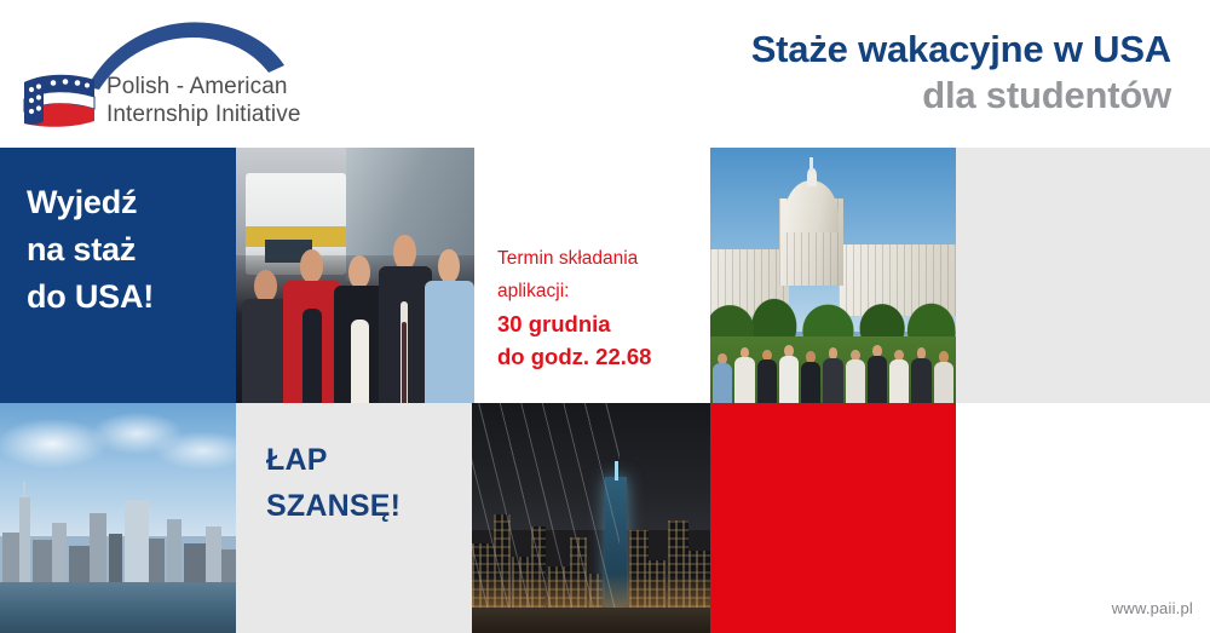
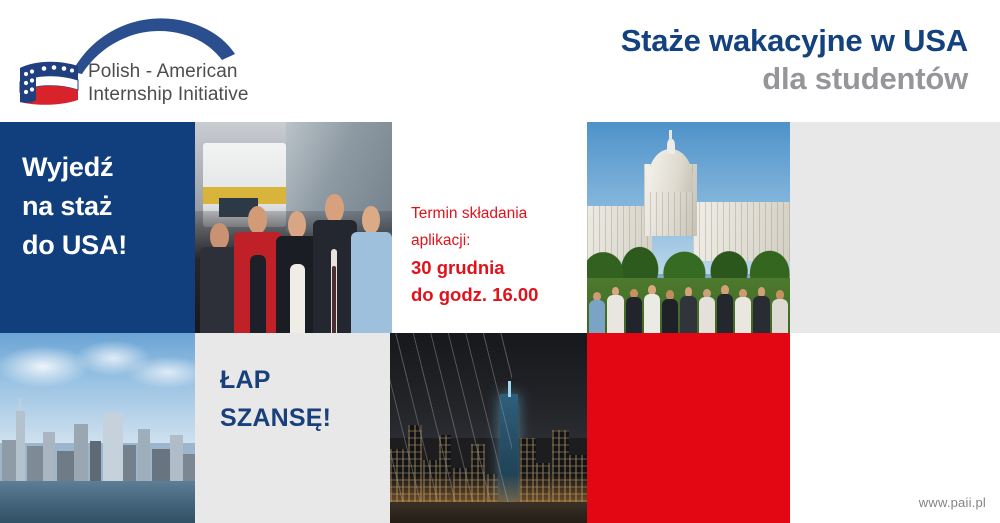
  Polish - American
  Internship Initiative
  Staże wakacyjne w USA
  dla studentów
  Wyjedź
  na staż
  do USA!
  Termin składania
  aplikacji:
  30 grudnia
- do godz. 22.68
+ do godz. 16.00
  ŁAP
  SZANSĘ!
  www.paii.pl
